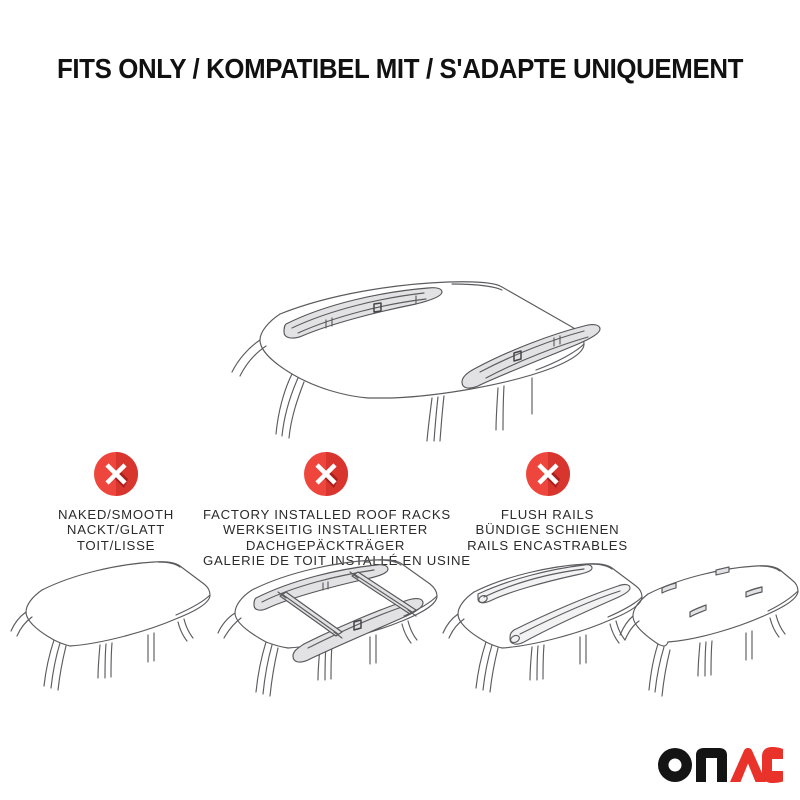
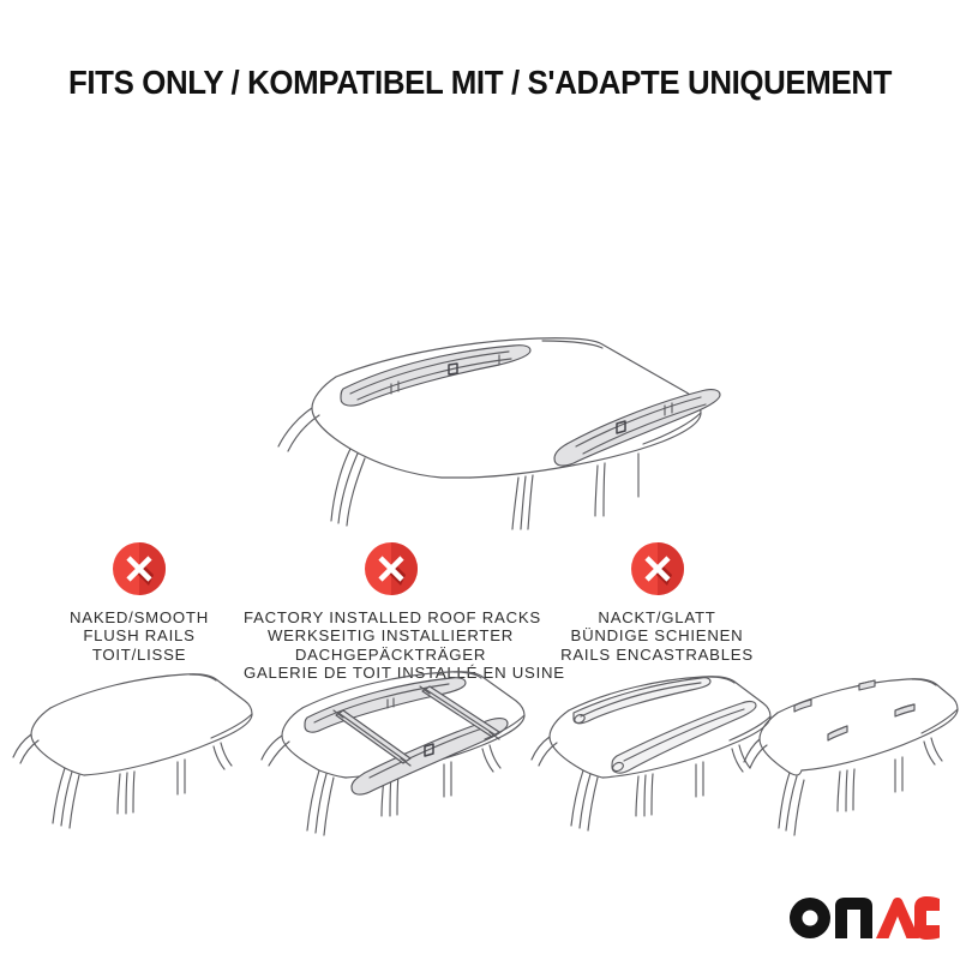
  FITS ONLY / KOMPATIBEL MIT / S'ADAPTE UNIQUEMENT
  NAKED/SMOOTH
- NACKT/GLATT
+ FLUSH RAILS
  TOIT/LISSE
  FACTORY INSTALLED ROOF RACKS
  WERKSEITIG INSTALLIERTER
  DACHGEPÄCKTRÄGER
  GALERIE DE TOIT INSL EN US
- FLUSH RAILS
+ NACKT/GLATT
  BÜNDIGE SCHIENEN
  RAILS ENCASTRABLES
